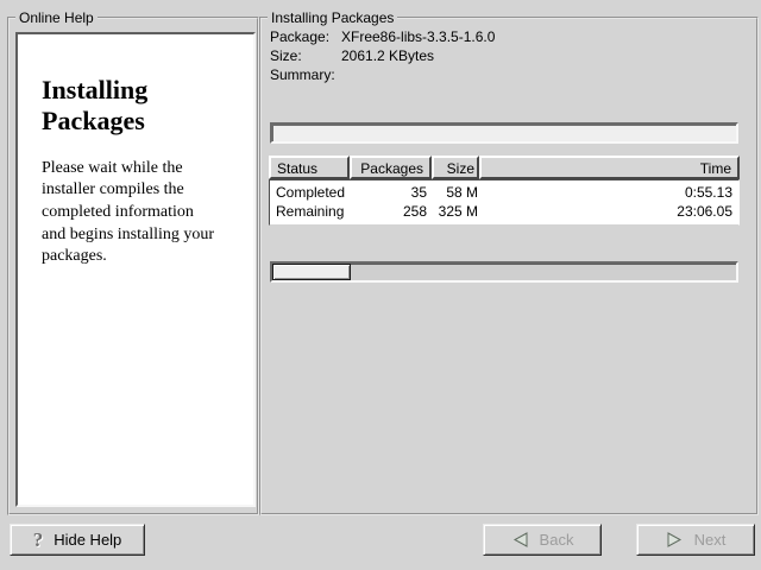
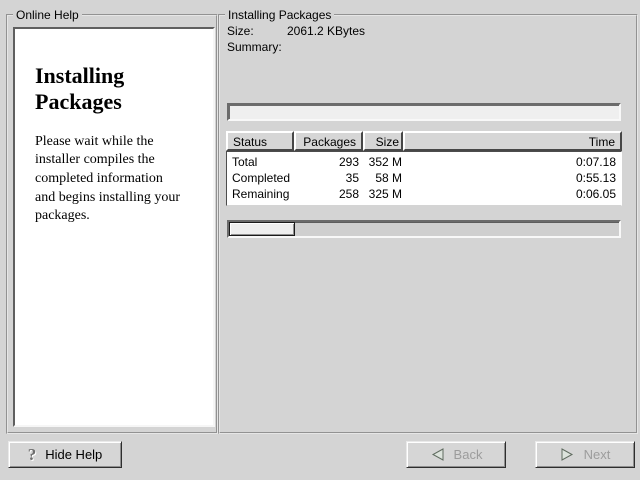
  Online Help
  Installing
  Packages
  Please wait while the
  installer compiles the
  completed information
  and begins installing your
  packages.
  Installing Packages
- Package:
- XFree86-libs-3.3.5-1.6.0
  Size:
  2061.2 KBytes
  Summary:
  Status
  Packages
  Size
  Time
+ Total
+ 293
+ 352 M
+ 0:07.18
  Completed
  35
  58 M
  0:55.13
  Remaining
  258
  325 M
- 23:06.05
+ 0:06.05
  ?
  Hide Help
  Back
  Next
